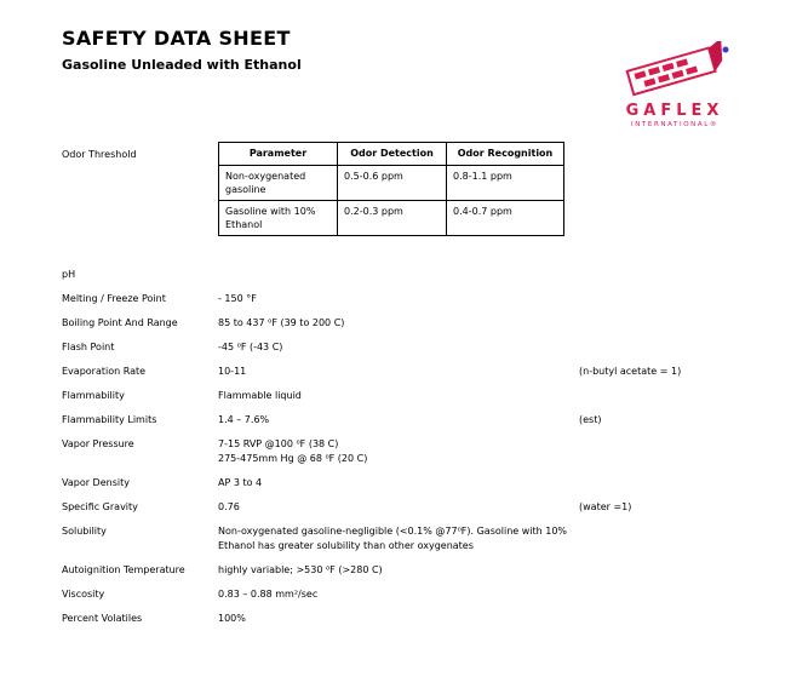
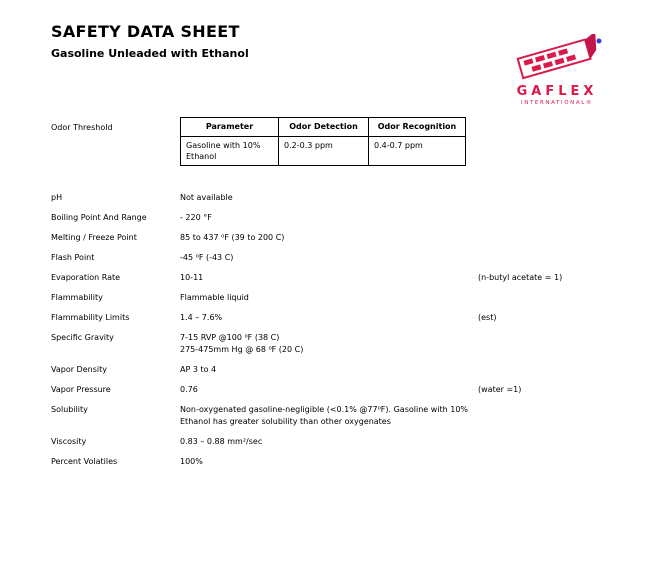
  SAFETY DATA SHEET
  Gasoline Unleaded with Ethanol
  GAFLEX
  Odor Threshold
  Parameter	Odor Detection	Odor Recognition
- Non-oxygenated gasoline	0.5-0.6 ppm	0.8-1.1 ppm
  Gasoline with 10% Ethanol	0.2-0.3 ppm	0.4-0.7 ppm
  pH
+ Not available
- Melting / Freeze Point
+ Boiling Point And Range
- - 150 °F
+ - 220 °F
- Boiling Point And Range
+ Melting / Freeze Point
  85 to 437 ⁰F (39 to 200 C)
  Flash Point
  -45 ⁰F (-43 C)
  Evaporation Rate
  10-11
  (n-butyl acetate = 1)
  Flammability
  Flammable liquid
  Flammability Limits
  1.4 – 7.6%
  (est)
- Vapor Pressure
+ Specific Gravity
  7-15 RVP @100 ⁰F (38 C)
  275-475mm Hg @ 68 ⁰F (20 C)
  Vapor Density
  AP 3 to 4
- Specific Gravity
+ Vapor Pressure
  0.76
  (water =1)
  Solubility
  Non-oxygenated gasoline-negligible (<0.1% @77⁰F). Gasoline with 10%
  Ethanol has greater solubility than other oxygenates
- Autoignition Temperature
- highly variable; >530 ⁰F (>280 C)
  Viscosity
  0.83 – 0.88 mm²/sec
  Percent Volatiles
  100%
